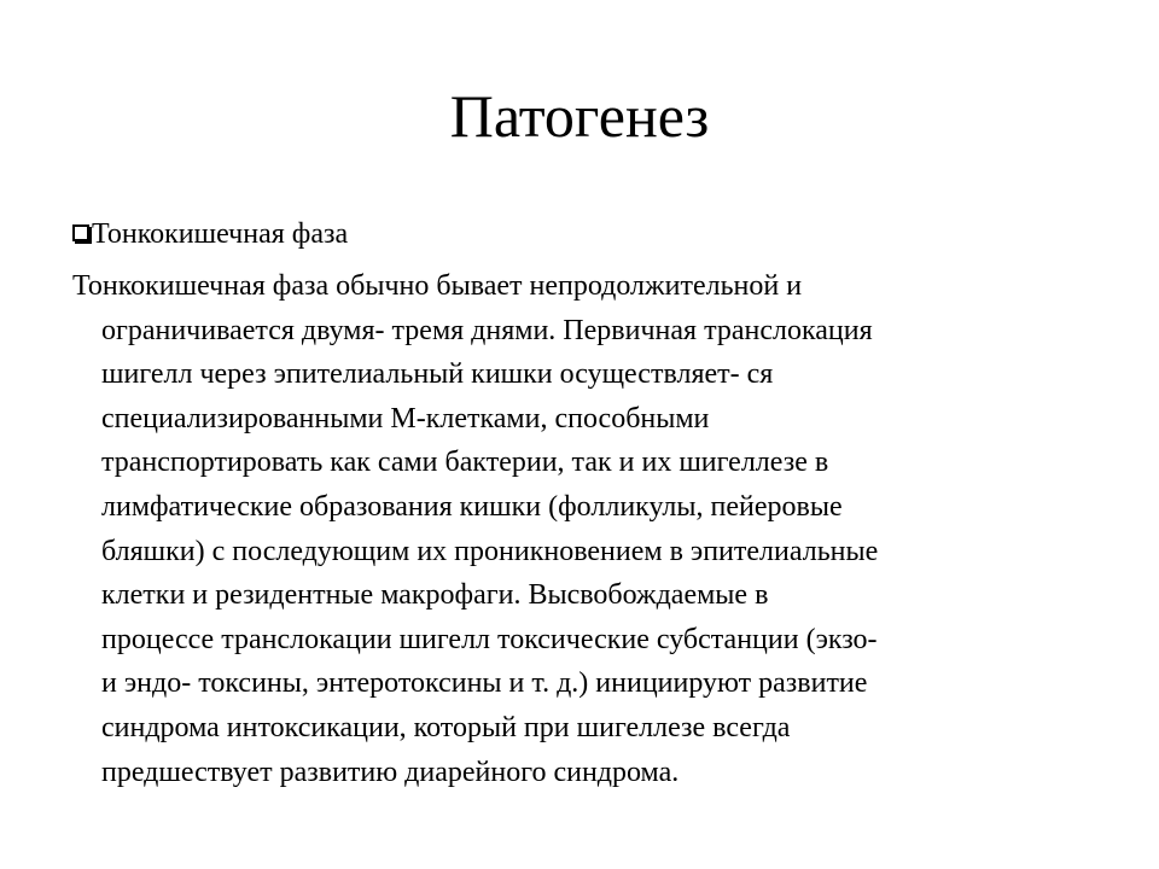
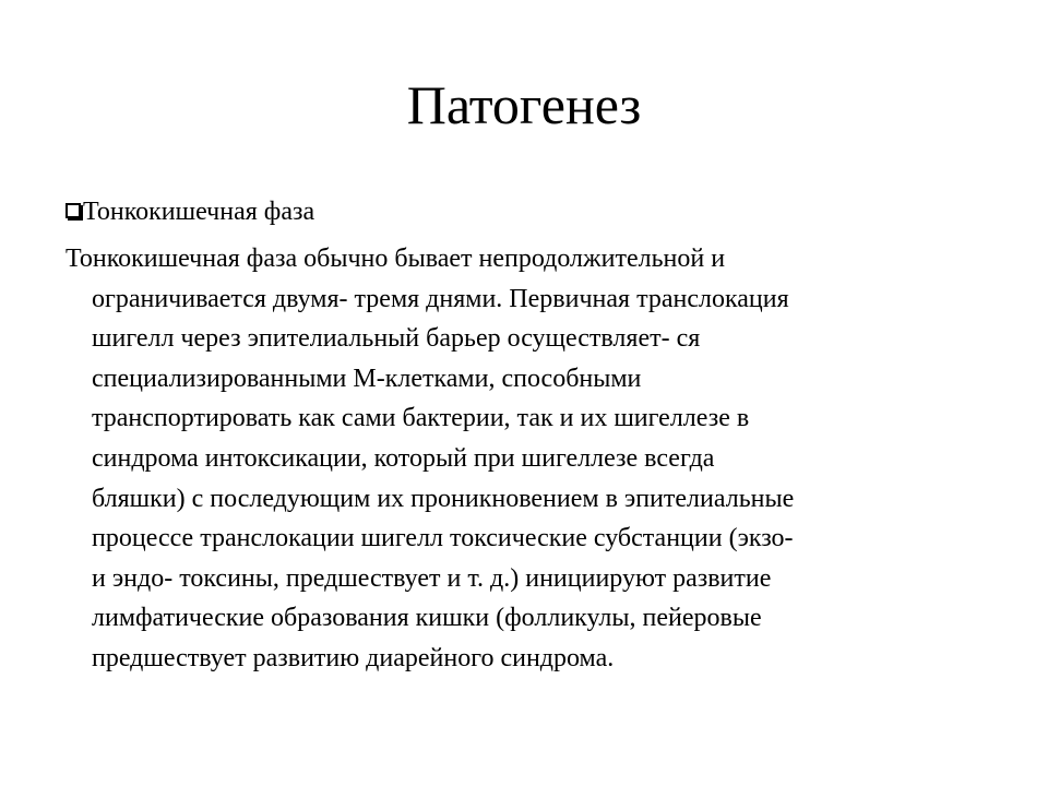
  Патогенез
  Тонкокишечная фаза
  Тонкокишечная фаза обычно бывает непродолжительной и
  ограничивается двумя- тремя днями. Первичная транслокация
- шигелл через эпителиальный кишки осуществляет- ся
+ шигелл через эпителиальный барьер осуществляет- ся
  специализированными М-клетками, способными
  транспортировать как сами бактерии, так и их шигеллезе в
- лимфатические образования кишки (фолликулы, пейеровые
+ синдрома интоксикации, который при шигеллезе всегда
  бляшки) с последующим их проникновением в эпителиальные
- клетки и резидентные макрофаги. Высвобождаемые в
  процессе транслокации шигелл токсические субстанции (экзо-
- и эндо- токсины, энтеротоксины и т. д.) инициируют развитие
+ и эндо- токсины, предшествует и т. д.) инициируют развитие
- синдрома интоксикации, который при шигеллезе всегда
+ лимфатические образования кишки (фолликулы, пейеровые
  предшествует развитию диарейного синдрома.
